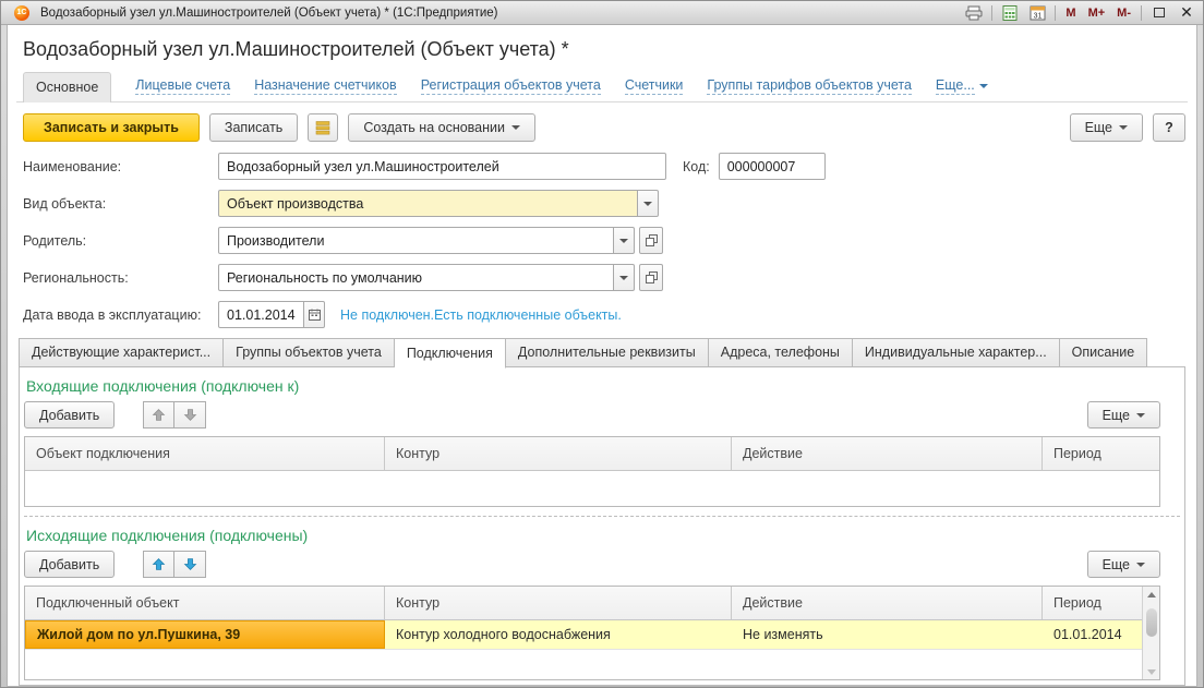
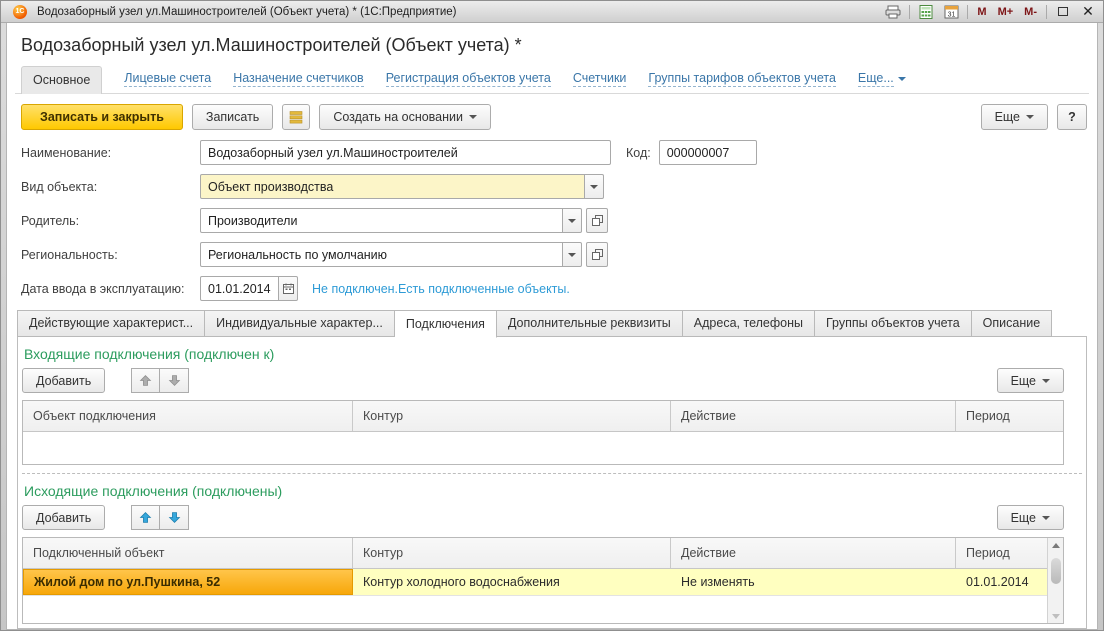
  Водозаборный узел ул.Машиностроителей (Объект учета) * (1С:Предприятие)
  M
  M+
  M-
  ✕
  Водозаборный узел ул.Машиностроителей (Объект учета) *
  Основное
  Лицевые счета
  Назначение счетчиков
  Регистрация объектов учета
  Счетчики
  Группы тарифов объектов учета
  Еще...
  Записать и закрыть
  Записать
  Создать на основании
  Еще
  ?
  Наименование:
  Водозаборный узел ул.Машиностроителей
  Код:
  000000007
  Вид объекта:
  Объект производства
  Родитель:
  Производители
  Региональность:
  Региональность по умолчанию
  Дата ввода в эксплуатацию:
  01.01.2014
  Не подключен.Есть подключенные объекты.
  Действующие характерист...
- Группы объектов учета
+ Индивидуальные характер...
  Подключения
  Дополнительные реквизиты
  Адреса, телефоны
- Индивидуальные характер...
+ Группы объектов учета
  Описание
  Входящие подключения (подключен к)
  Добавить
  Еще
  Объект подключения
  Контур
  Действие
  Период
  Исходящие подключения (подключены)
  Добавить
  Еще
  Подключенный объект
  Контур
  Действие
  Период
- Жилой дом по ул.Пушкина, 39
+ Жилой дом по ул.Пушкина, 52
  Контур холодного водоснабжения
  Не изменять
  01.01.2014
